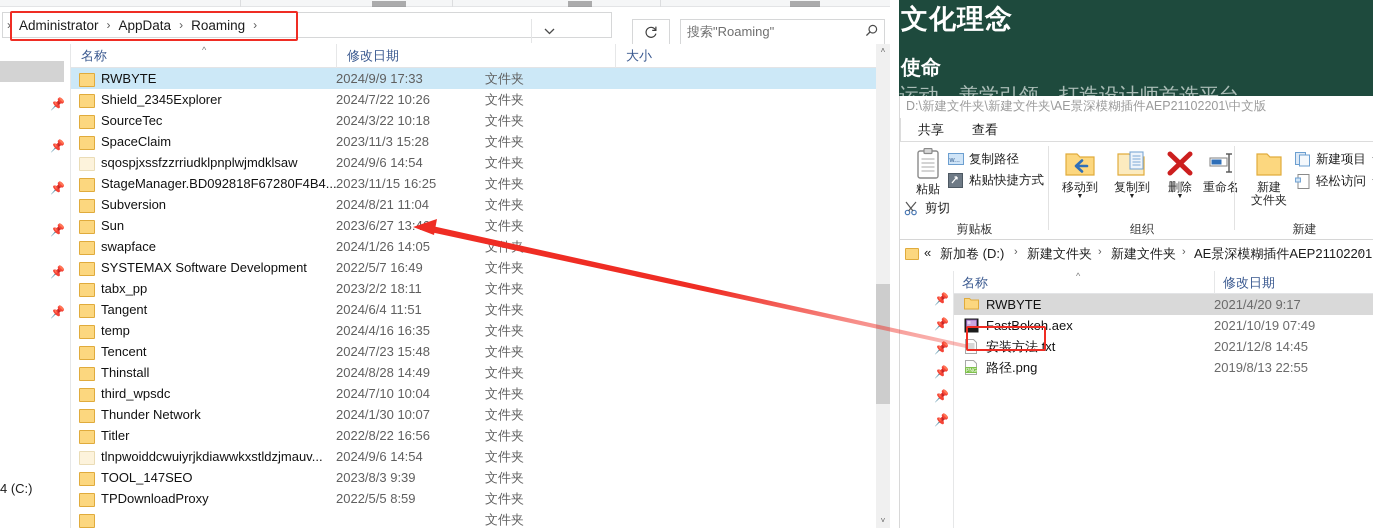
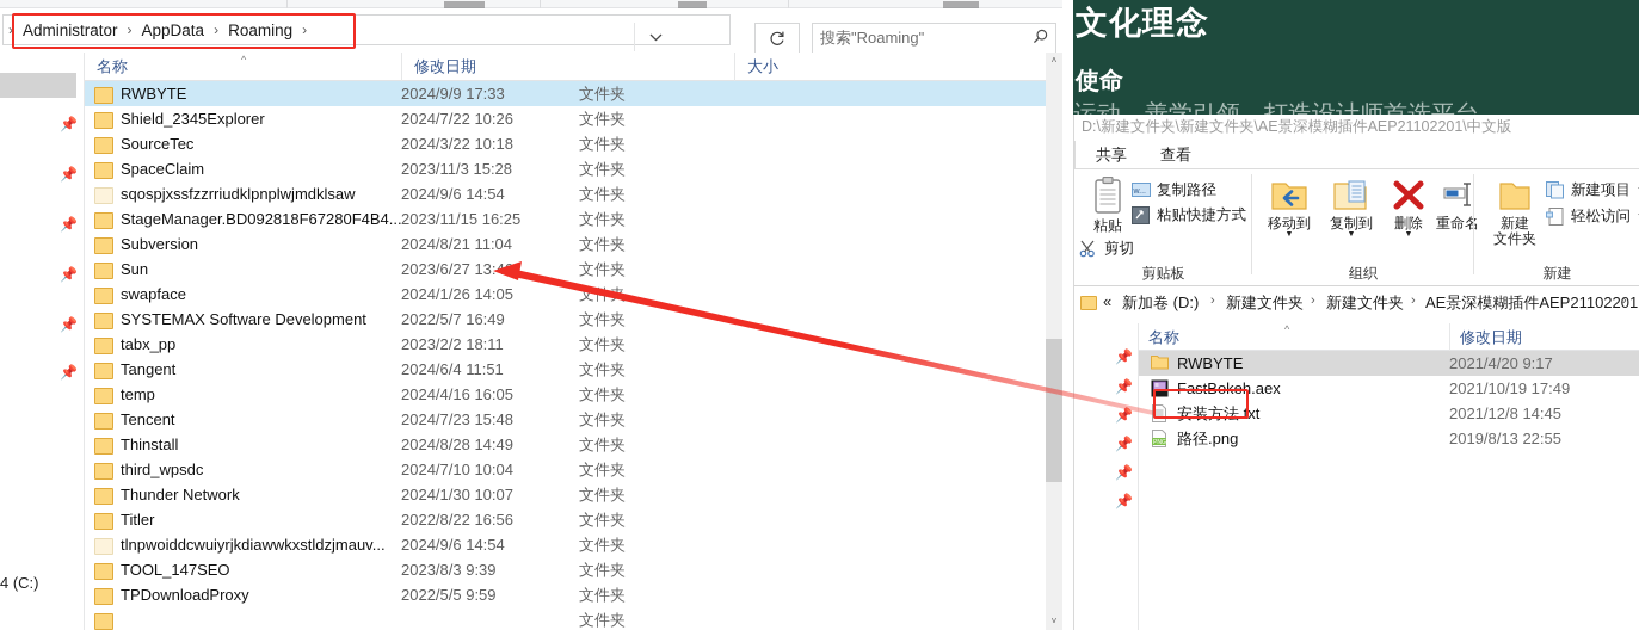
  ›
  Administrator
  ›
  AppData
  ›
  Roaming
  ›
  搜索"Roaming"
  📌
  📌
  📌
  📌
  📌
  📌
  4 (C:)
  名称
  修改日期
  大小
  ^
  RWBYTE
  2024/9/9 17:33
  文件夹
  Shield_2345Explorer
  2024/7/22 10:26
  文件夹
  SourceTec
  2024/3/22 10:18
  文件夹
  SpaceClaim
  2023/11/3 15:28
  文件夹
  sqospjxssfzzrriudklpnplwjmdklsaw
  2024/9/6 14:54
  文件夹
  StageManager.BD092818F67280F4B4...
  2023/11/15 16:25
  文件夹
  Subversion
  2024/8/21 11:04
  文件夹
  Sun
  2023/6/27 13:
  文件夹
  swapface
  2024/1/26 14:05
  SYSTEMAX Software Development
  2022/5/7 16:49
  文件夹
  tabx_pp
  2023/2/2 18:11
  文件夹
  Tangent
  2024/6/4 11:51
  文件夹
  temp
- 2024/4/16 16:35
+ 2024/4/16 16:05
  文件夹
  Tencent
  2024/7/23 15:48
  文件夹
  Thinstall
  2024/8/28 14:49
  文件夹
  third_wpsdc
  2024/7/10 10:04
  文件夹
  Thunder Network
  2024/1/30 10:07
  文件夹
  Titler
  2022/8/22 16:56
  文件夹
  tlnpwoiddcwuiyrjkdiawwkxstldzjmauv...
  2024/9/6 14:54
  文件夹
  TOOL_147SEO
  2023/8/3 9:39
  文件夹
  TPDownloadProxy
- 2022/5/5 8:59
+ 2022/5/5 9:59
  文件夹
  文件夹
  ˄
  ˅
  文化理念
  使命
  D:\新建文件夹\新建文件夹\AE景深模糊插件AEP21102201\中文版
  共享
  查看
  粘贴
  复制路径
  粘贴快捷方式
  剪切
  剪贴板
  移动到
  复制到
  删除
  重命名
  组织
  新建
  文件夹
  新建项目
  轻松访问
  新建
  «
  新加卷 (D:)
  ›
  新建文件夹
  ›
  新建文件夹
  ›
  AE景深模糊插件AEP21102201
  ›
  📌
  📌
  📌
  📌
  📌
  📌
  名称
  修改日期
  ^
  RWBYTE
  2021/4/20 9:17
  FastBokeh.aex
- 2021/10/19 07:49
+ 2021/10/19 17:49
  安装方法.txt
  2021/12/8 14:45
  路径.png
  2019/8/13 22:55
